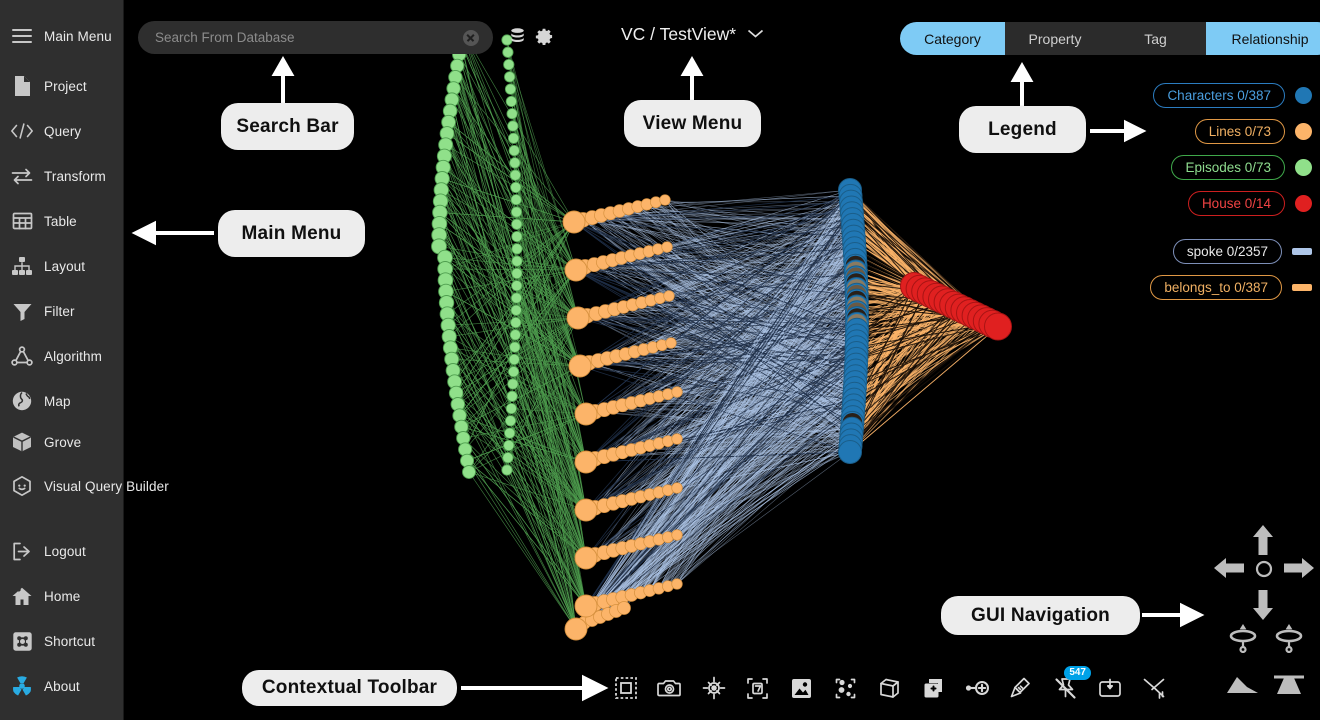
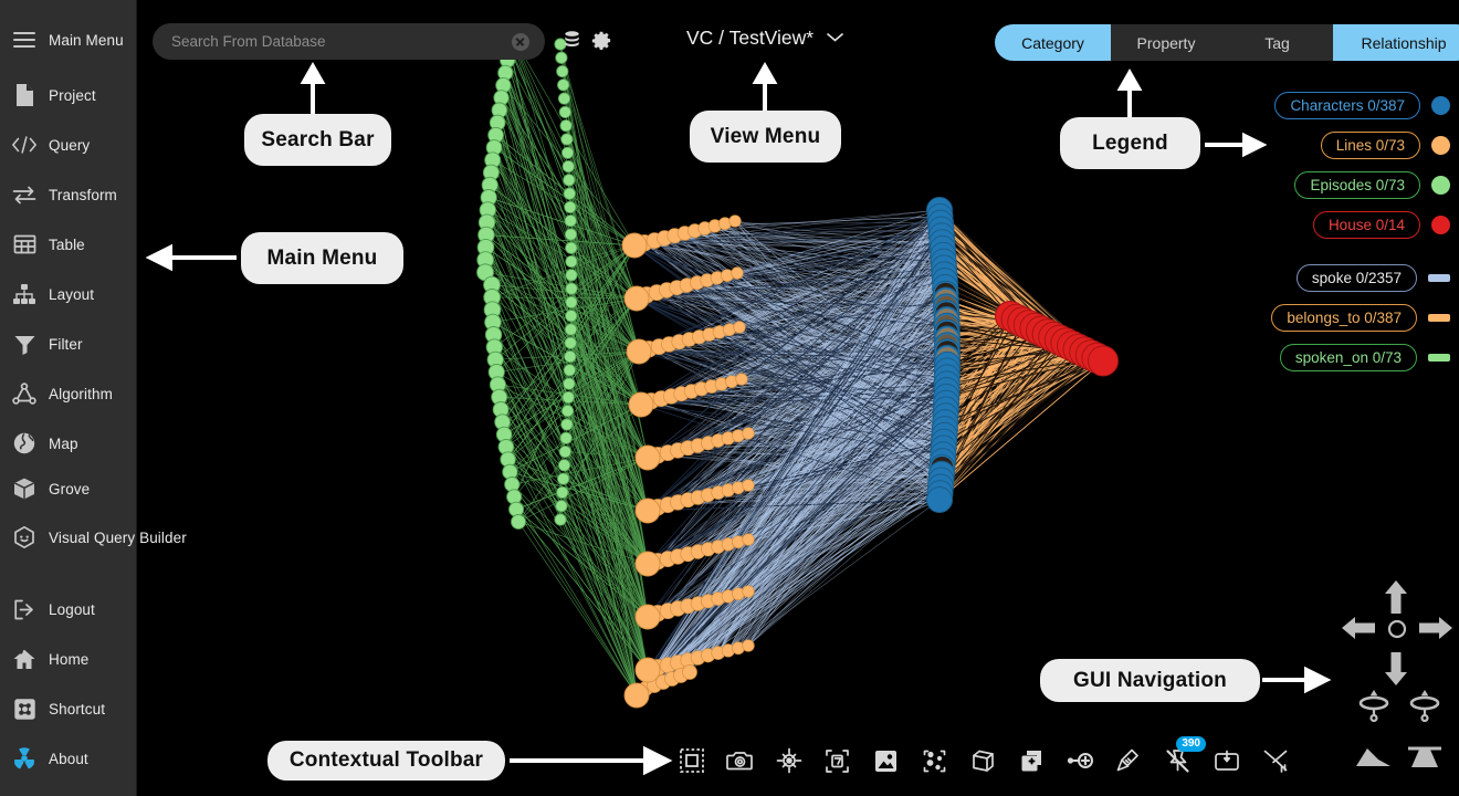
  Main Menu
  Project
  Query
  Transform
  Table
  Layout
  Filter
  Algorithm
  Map
  Grove
  Visual Query Builder
  Logout
  Home
  Shortcut
  About
  Search From Database
  VC / TestView*
  Category
  Property
  Tag
  Relationship
  Characters 0/387
  Lines 0/73
  Episodes 0/73
  House 0/14
  spoke 0/2357
  belongs_to 0/387
+ spoken_on 0/73
  Search Bar
  View Menu
  Legend
  Main Menu
  GUI Navigation
  Contextual Toolbar
- 547
+ 390
